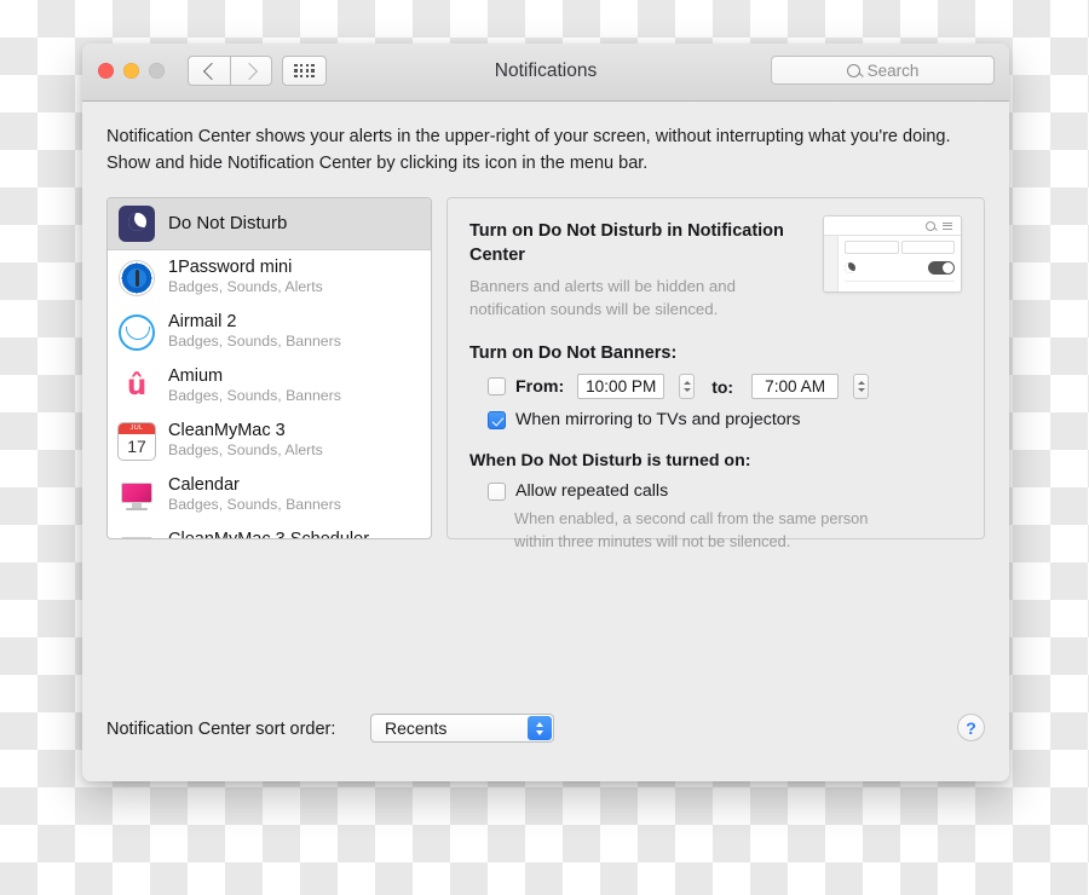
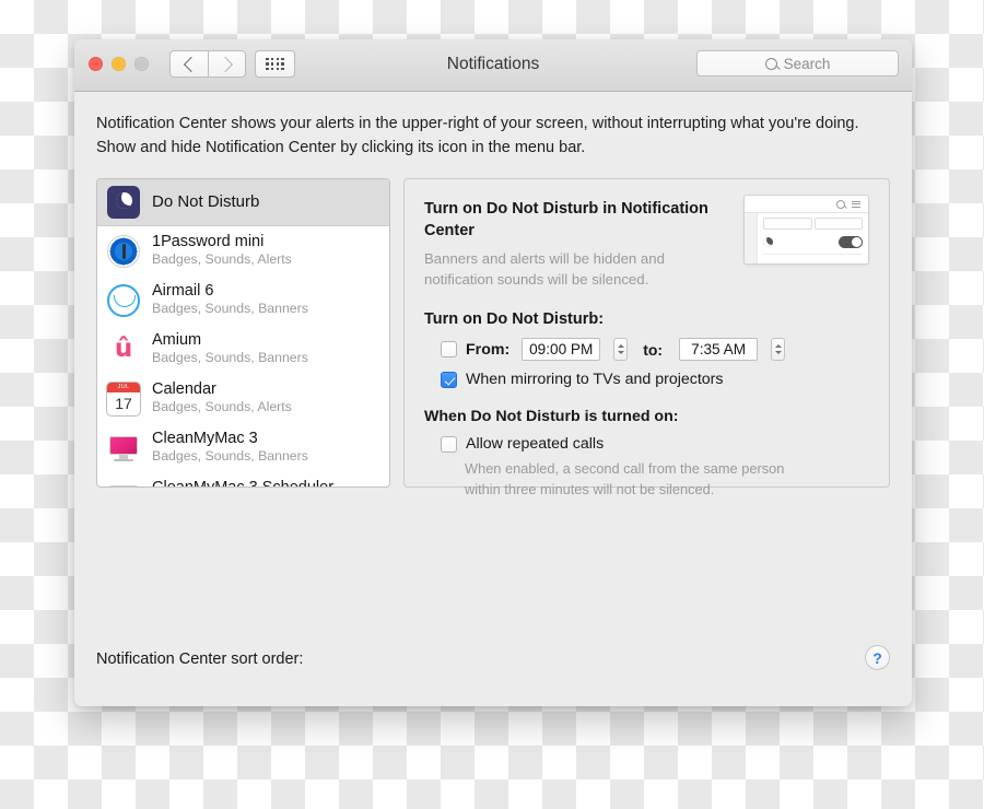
  Notifications
  Search
  Notification Center shows your alerts in the upper-right of your screen, without interrupting what you're doing. Show and hide Notification Center by clicking its icon in the menu bar.
  Do Not Disturb
  1Password mini
  Badges, Sounds, Alerts
- Airmail 2
+ Airmail 6
  Badges, Sounds, Banners
  û
  Amium
  Badges, Sounds, Banners
  17
- CleanMyMac 3
+ Calendar
  Badges, Sounds, Alerts
- Calendar
+ CleanMyMac 3
  Badges, Sounds, Banners
  Turn on Do Not Disturb in Notification Center
  Banners and alerts will be hidden and notification sounds will be silenced.
- Turn on Do Not Banners:
+ Turn on Do Not Disturb:
  From:
- 10:00 PM
+ 09:00 PM
  to:
- 7:00 AM
+ 7:35 AM
  When mirroring to TVs and projectors
  When Do Not Disturb is turned on:
  Allow repeated calls
  When enabled, a second call from the same person within three minutes will not be silenced.
  Notification Center sort order:
- Recents
  ?
